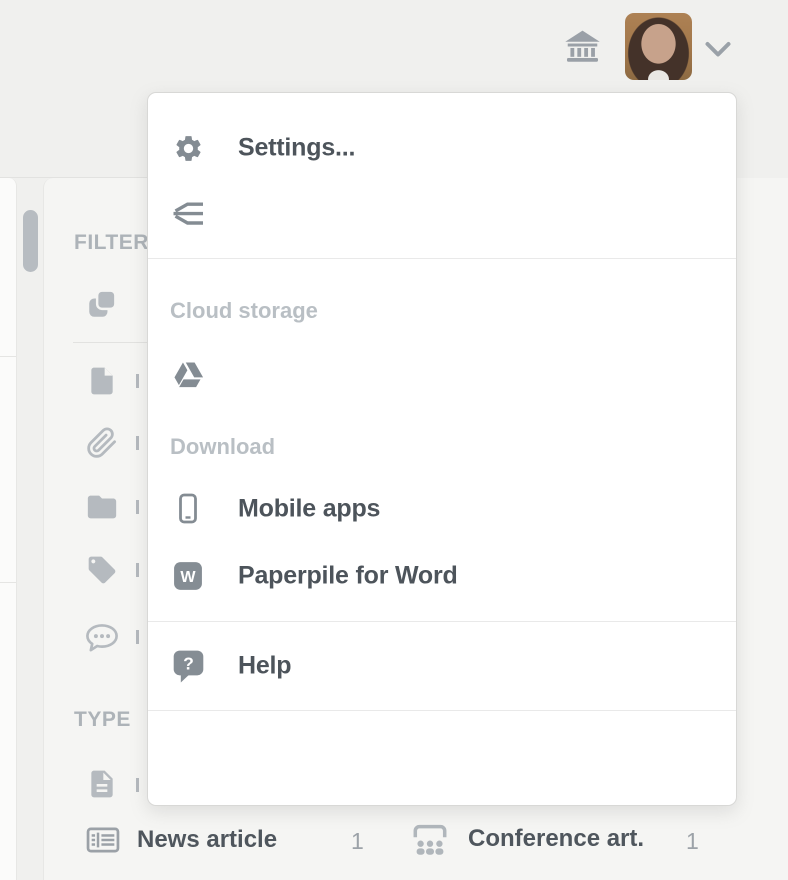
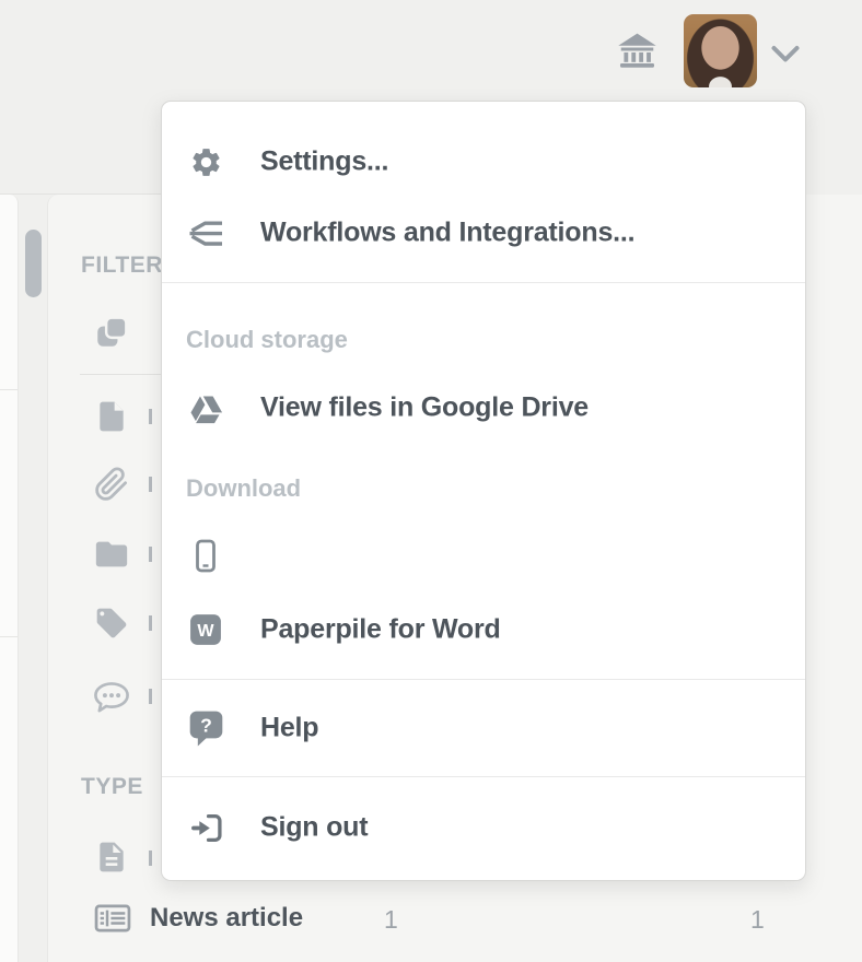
  FILTER
  TYPE
  News article
  1
- Conference art.
  1
  Settings...
+ Workflows and Integrations...
  Cloud storage
+ View files in Google Drive
  Download
- Mobile apps
  W
  Paperpile for Word
  ?
  Help
+ Sign out
